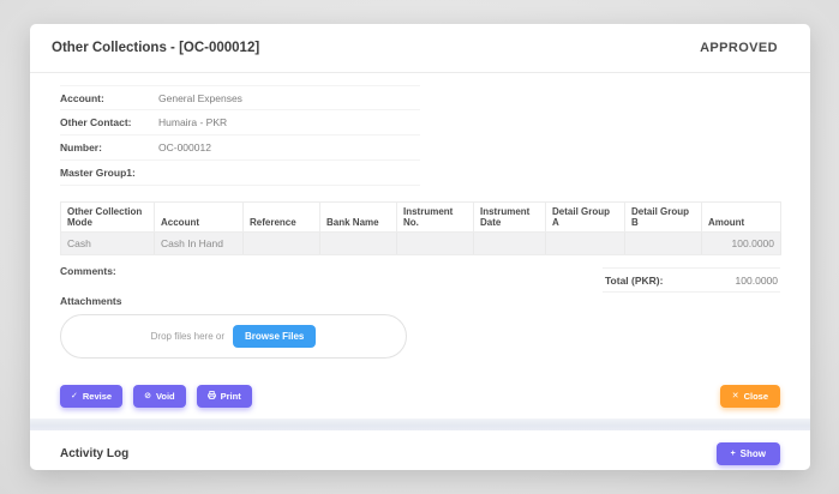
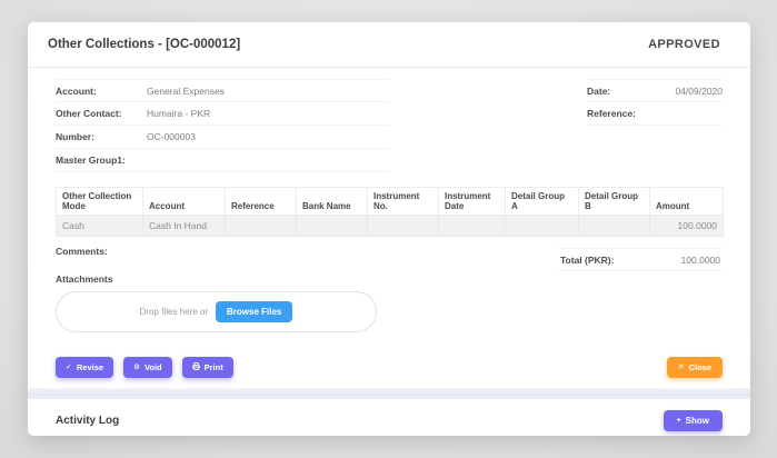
  Other Collections - [OC-000012]
  APPROVED
  Account:
  General Expenses
  Other Contact:
  Humaira - PKR
  Number:
- OC-000012
+ OC-000003
  Master Group1:
+ Date:
+ 04/09/2020
+ Reference:
  Other Collection Mode	Account	Reference	Bank Name	Instrument No.	Instrument Date	Detail Group A	Detail Group B	Amount
  Cash	Cash In Hand							100.0000
  Comments:
  Attachments
  Total (PKR):
  100.0000
  Drop files here or
  Browse Files
  Revise
  Void
  Print
  Close
  Activity Log
  Show
